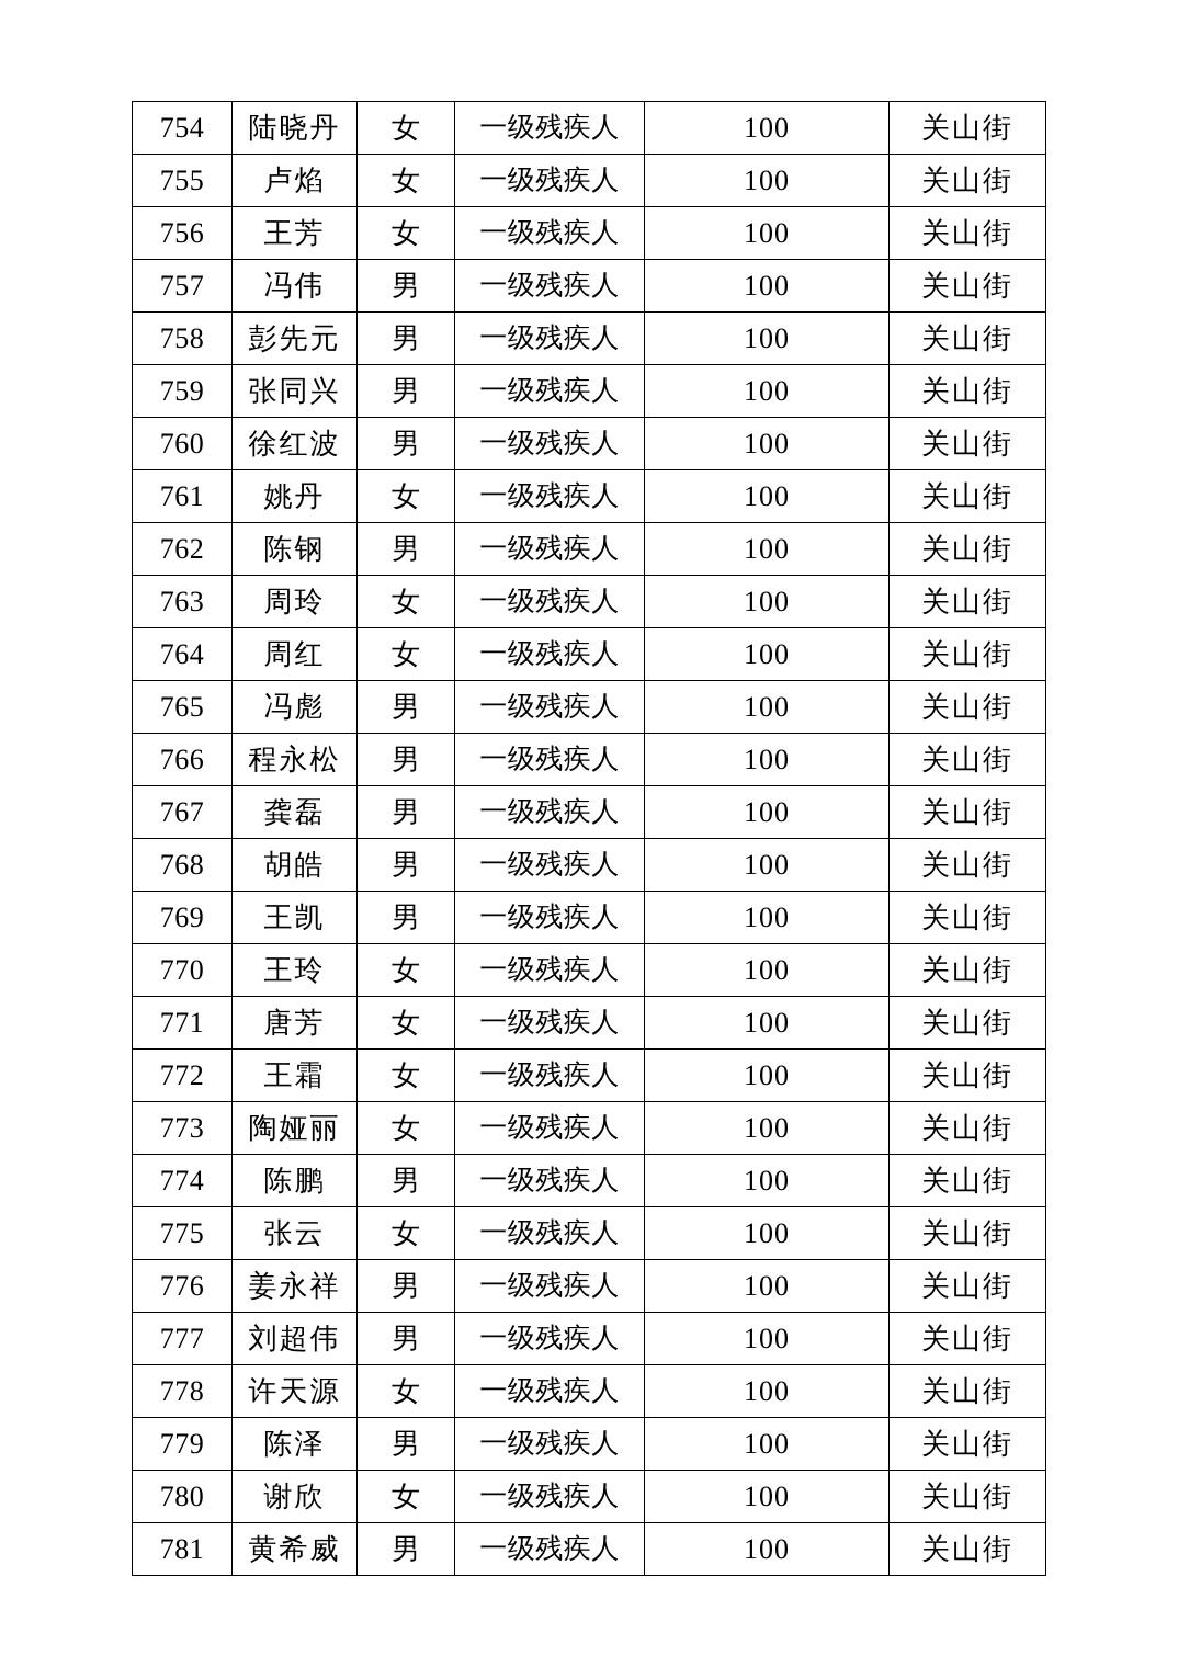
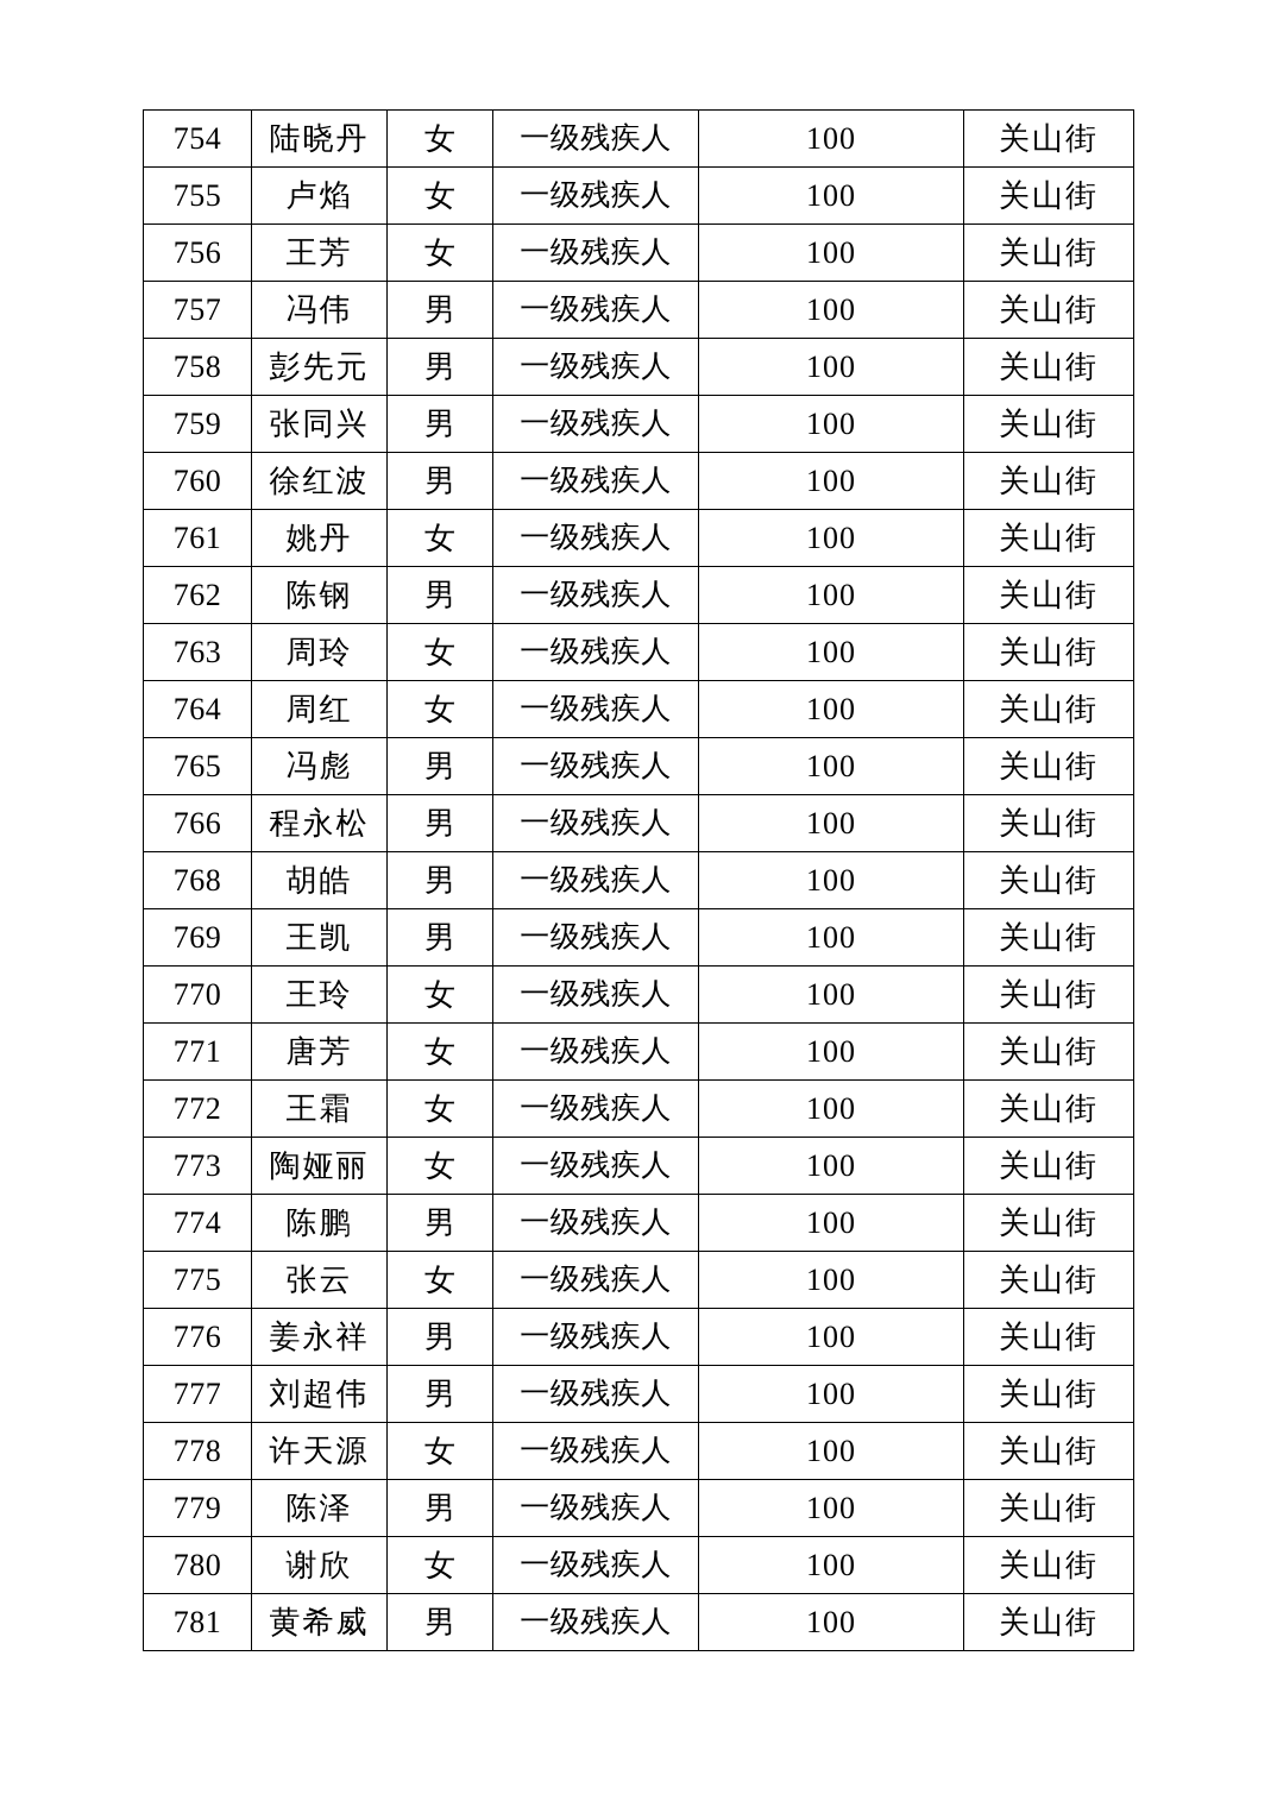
  754	陆晓丹	女	一级残疾人	100	关山街
  755	卢焰	女	一级残疾人	100	关山街
  756	王芳	女	一级残疾人	100	关山街
  757	冯伟	男	一级残疾人	100	关山街
  758	彭先元	男	一级残疾人	100	关山街
  759	张同兴	男	一级残疾人	100	关山街
  760	徐红波	男	一级残疾人	100	关山街
  761	姚丹	女	一级残疾人	100	关山街
  762	陈钢	男	一级残疾人	100	关山街
  763	周玲	女	一级残疾人	100	关山街
  764	周红	女	一级残疾人	100	关山街
  765	冯彪	男	一级残疾人	100	关山街
  766	程永松	男	一级残疾人	100	关山街
- 767	龚磊	男	一级残疾人	100	关山街
  768	胡皓	男	一级残疾人	100	关山街
  769	王凯	男	一级残疾人	100	关山街
  770	王玲	女	一级残疾人	100	关山街
  771	唐芳	女	一级残疾人	100	关山街
  772	王霜	女	一级残疾人	100	关山街
  773	陶娅丽	女	一级残疾人	100	关山街
  774	陈鹏	男	一级残疾人	100	关山街
  775	张云	女	一级残疾人	100	关山街
  776	姜永祥	男	一级残疾人	100	关山街
  777	刘超伟	男	一级残疾人	100	关山街
  778	许天源	女	一级残疾人	100	关山街
  779	陈泽	男	一级残疾人	100	关山街
  780	谢欣	女	一级残疾人	100	关山街
  781	黄希威	男	一级残疾人	100	关山街
